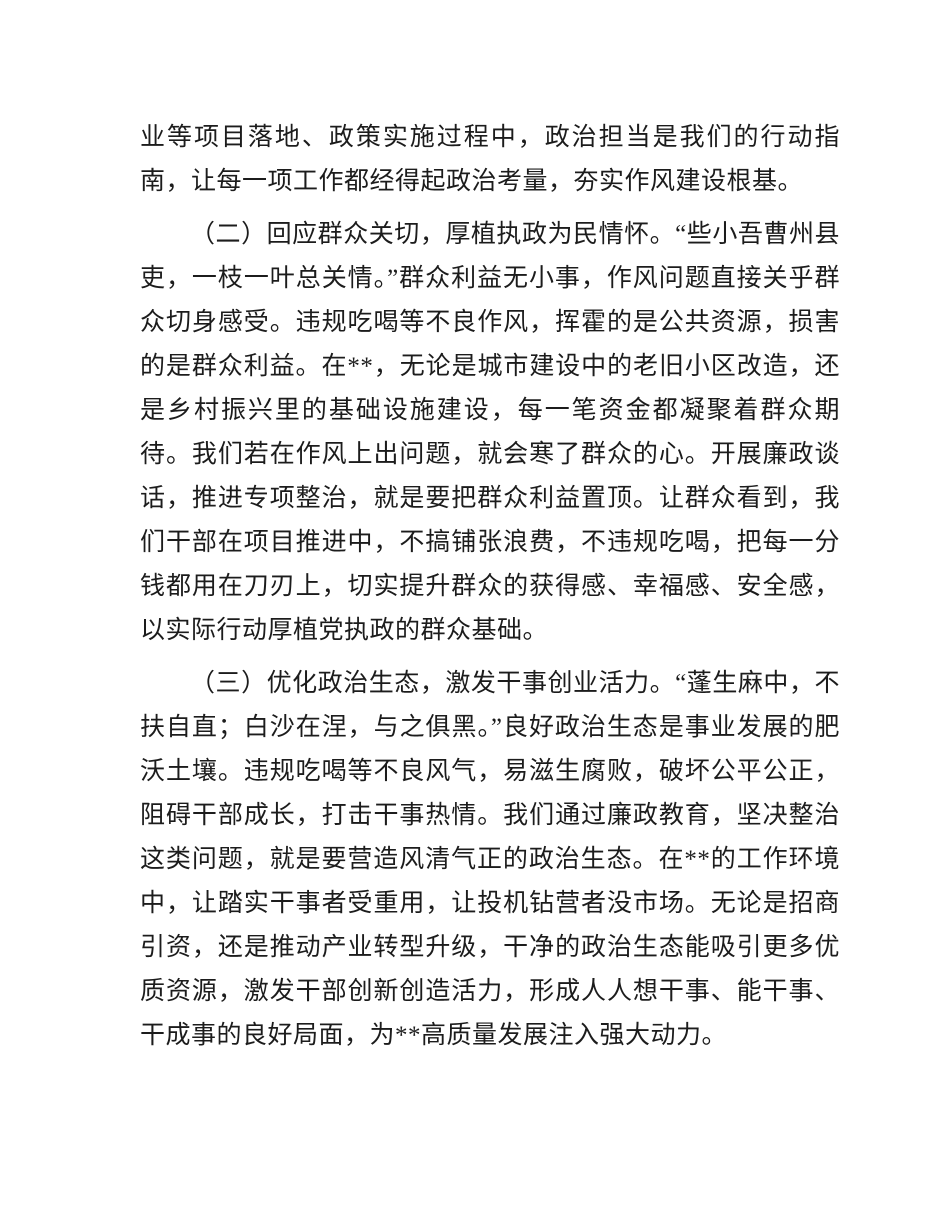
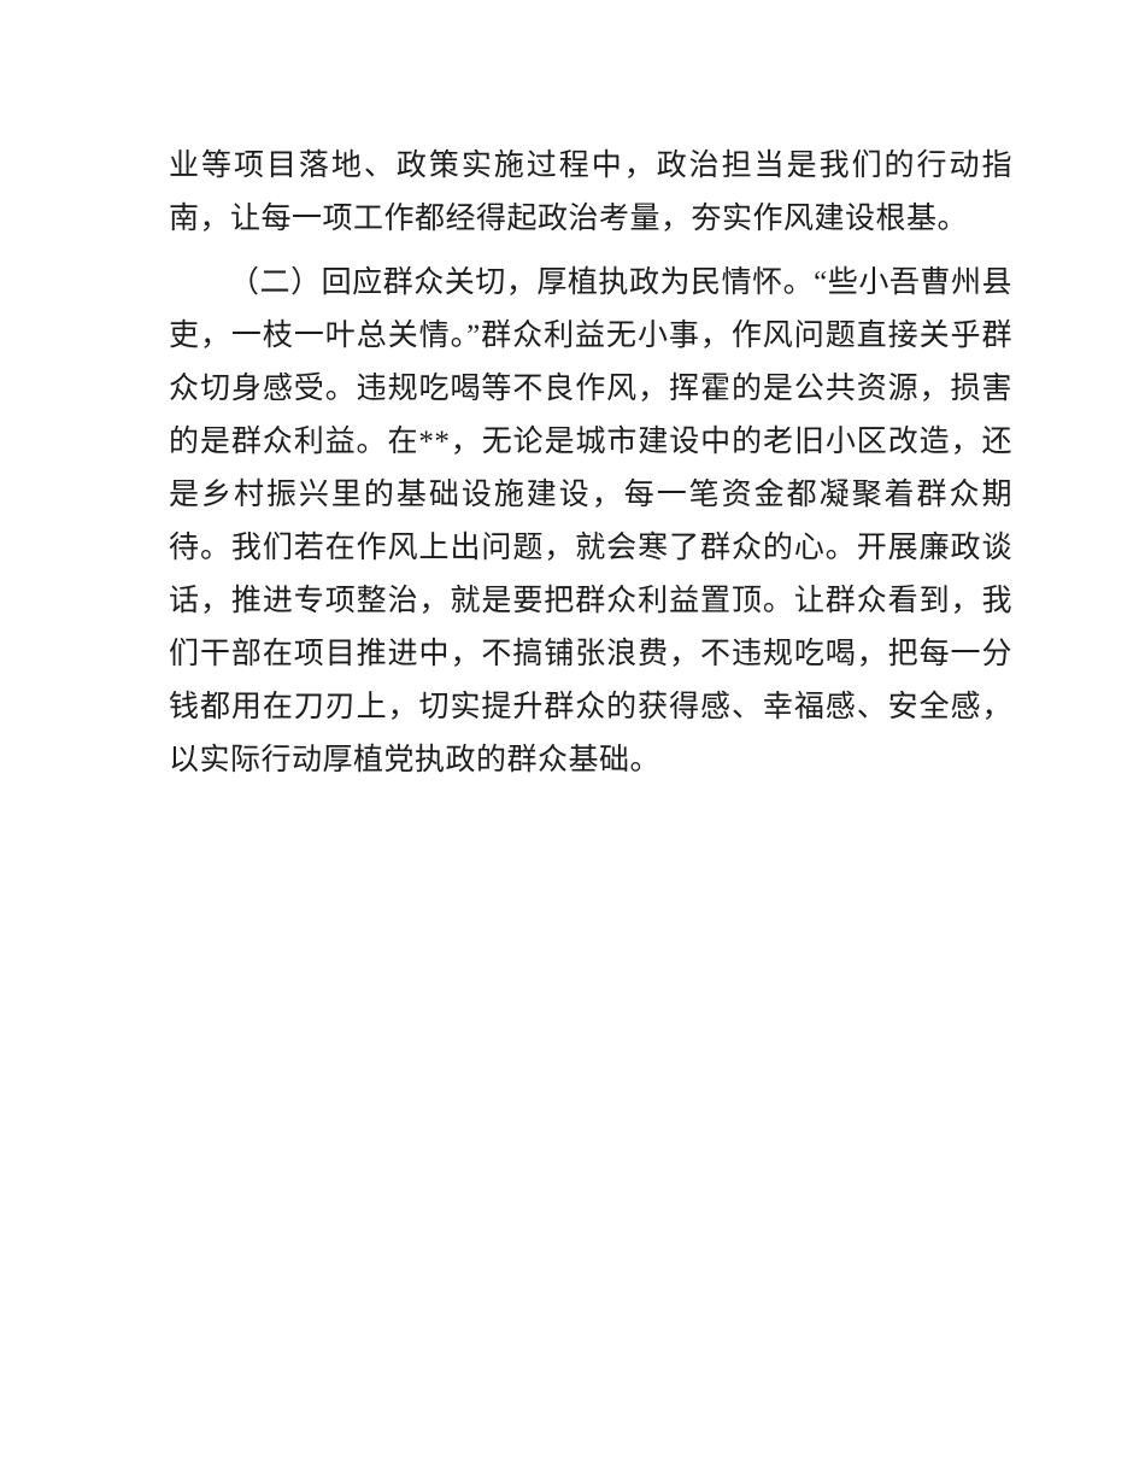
  业等项目落地、政策实施过程中，政治担当是我们的行动指南，让每一项工作都经得起政治考量，夯实作风建设根基。
  （二）回应群众关切，厚植执政为民情怀。“些小吾曹州县吏，一枝一叶总关情。”群众利益无小事，作风问题直接关乎群众切身感受。违规吃喝等不良作风，挥霍的是公共资源，损害的是群众利益。在**，无论是城市建设中的老旧小区改造，还是乡村振兴里的基础设施建设，每一笔资金都凝聚着群众期待。我们若在作风上出问题，就会寒了群众的心。开展廉政谈话，推进专项整治，就是要把群众利益置顶。让群众看到，我们干部在项目推进中，不搞铺张浪费，不违规吃喝，把每一分钱都用在刀刃上，切实提升群众的获得感、幸福感、安全感，以实际行动厚植党执政的群众基础。
- （三）优化政治生态，激发干事创业活力。“蓬生麻中，不扶自直；白沙在涅，与之俱黑。”良好政治生态是事业发展的肥沃土壤。违规吃喝等不良风气，易滋生腐败，破坏公平公正，阻碍干部成长，打击干事热情。我们通过廉政教育，坚决整治这类问题，就是要营造风清气正的政治生态。在**的工作环境中，让踏实干事者受重用，让投机钻营者没市场。无论是招商引资，还是推动产业转型升级，干净的政治生态能吸引更多优质资源，激发干部创新创造活力，形成人人想干事、能干事、干成事的良好局面，为**高质量发展注入强大动力。
